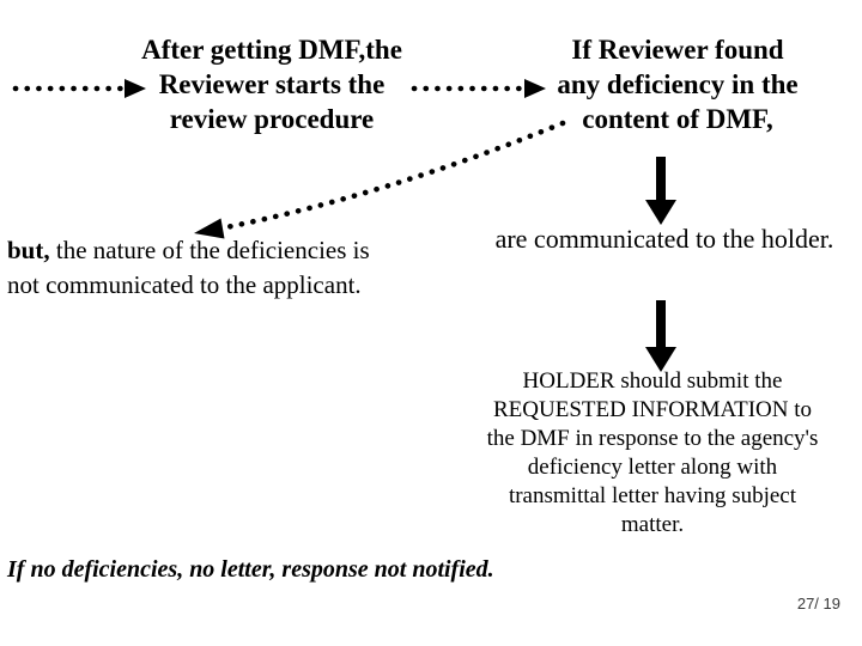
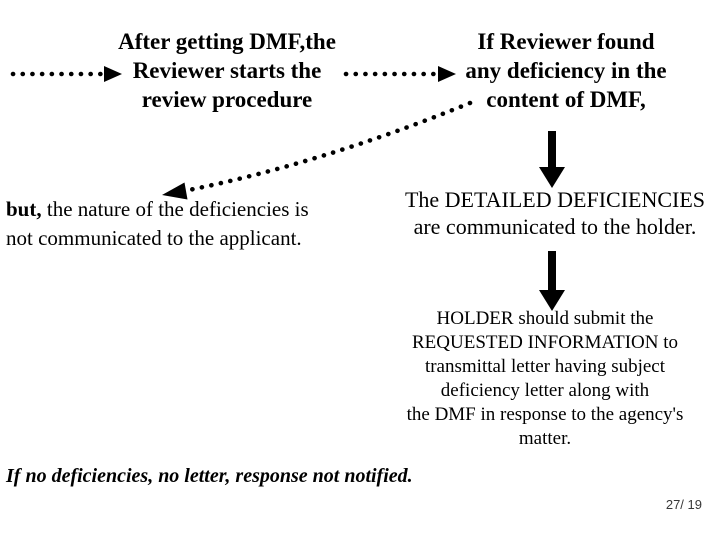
  After getting DMF,the
  Reviewer starts the
  review procedure
  If Reviewer found
  any deficiency in the
  content of DMF,
  but, the nature of the deficiencies is
  not communicated to the applicant.
+ The DETAILED DEFICIENCIES
  are communicated to the holder.
  HOLDER should submit the
  REQUESTED INFORMATION to
- the DMF in response to the agency's
+ transmittal letter having subject
  deficiency letter along with
- transmittal letter having subject
+ the DMF in response to the agency's
  matter.
  If no deficiencies, no letter, response not notified.
  27/ 19
